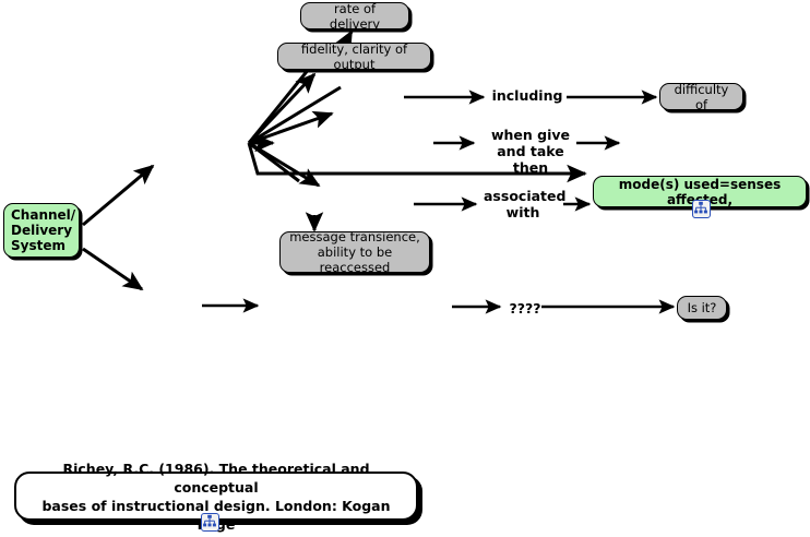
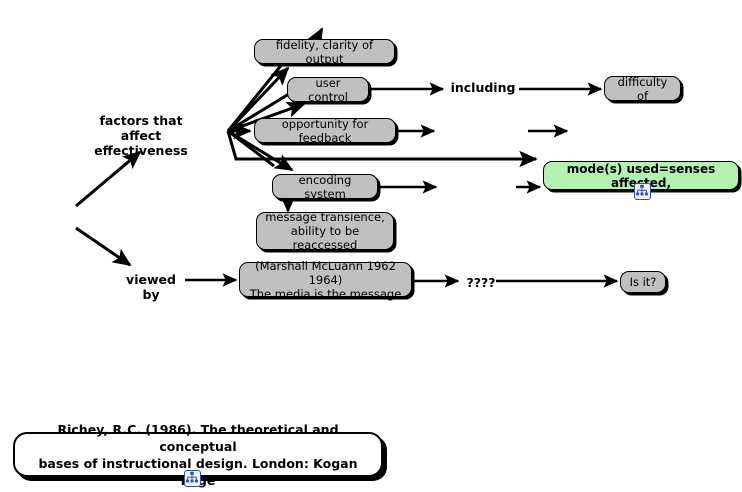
- Channel/
- Delivery
- System
- rate of delivery
  fidelity, clarity of output
+ user control
+ opportunity for feedback
+ encoding system
  message transience,
  ability to be reaccessed
  difficulty of
  mode(s) used=senses affeed,
+ (Marshall McLuann 1962 1964)
+ The media is the message
  Is it?
  Richey, R.C. (1986). The theoretical and conceptual
  bases of instructional design. London: Kogan ge
+ factors that affect
+ effectiveness
+ viewed by
  including
- when give
- and take then
- associated
- with
  ????
